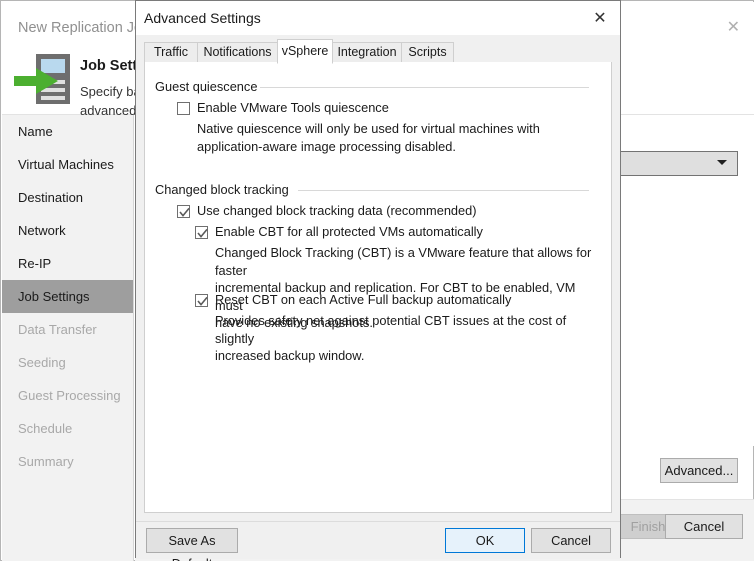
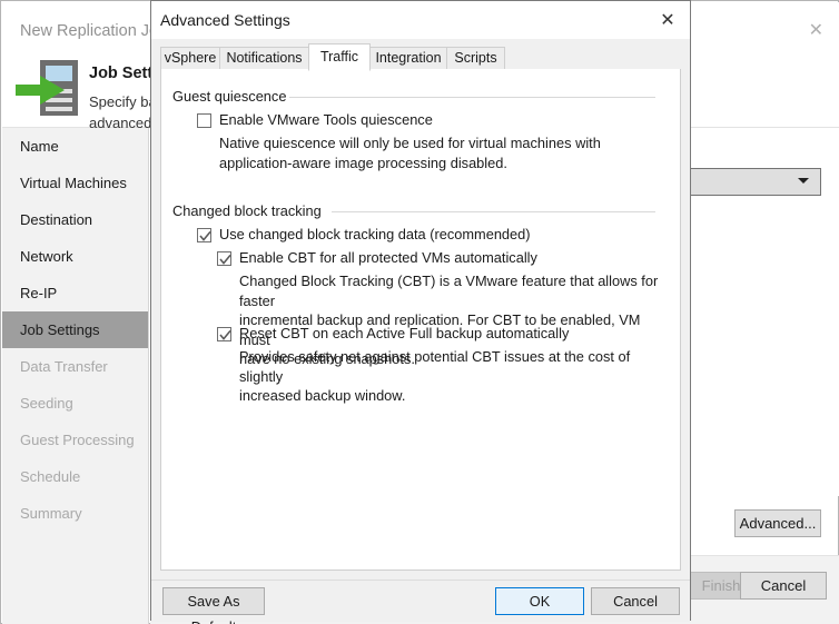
  New Replication J
  ✕
  Name
  Virtual Machines
  Destination
  Network
  Re-IP
  Job Settings
  Data Transfer
  Seeding
  Guest Processing
  Schedule
  Summary
  Advanced...
  Finish
  Cancel
  Advanced Settings
  ✕
- Traffic
+ vSphere
  Notifications
- vSphere
+ Traffic
  Integration
  Scripts
  Guest quiescence
  Enable VMware Tools quiescence
  Native quiescence will only be used for virtual machines with
  application-aware image processing disabled.
  Changed block tracking
  Use changed block tracking data (recommended)
  Enable CBT for all protected VMs automatically
  Changed Block Tracking (CBT) is a VMware feature that allows for faster
  incremental backup and replication. For CBT to be enabled, VM must
  have no existing snapshots.
  Reset CBT on each Active Full backup automatically
  Provides safety net against potential CBT issues at the cost of slightly
  increased backup window.
  OK
  Cancel
